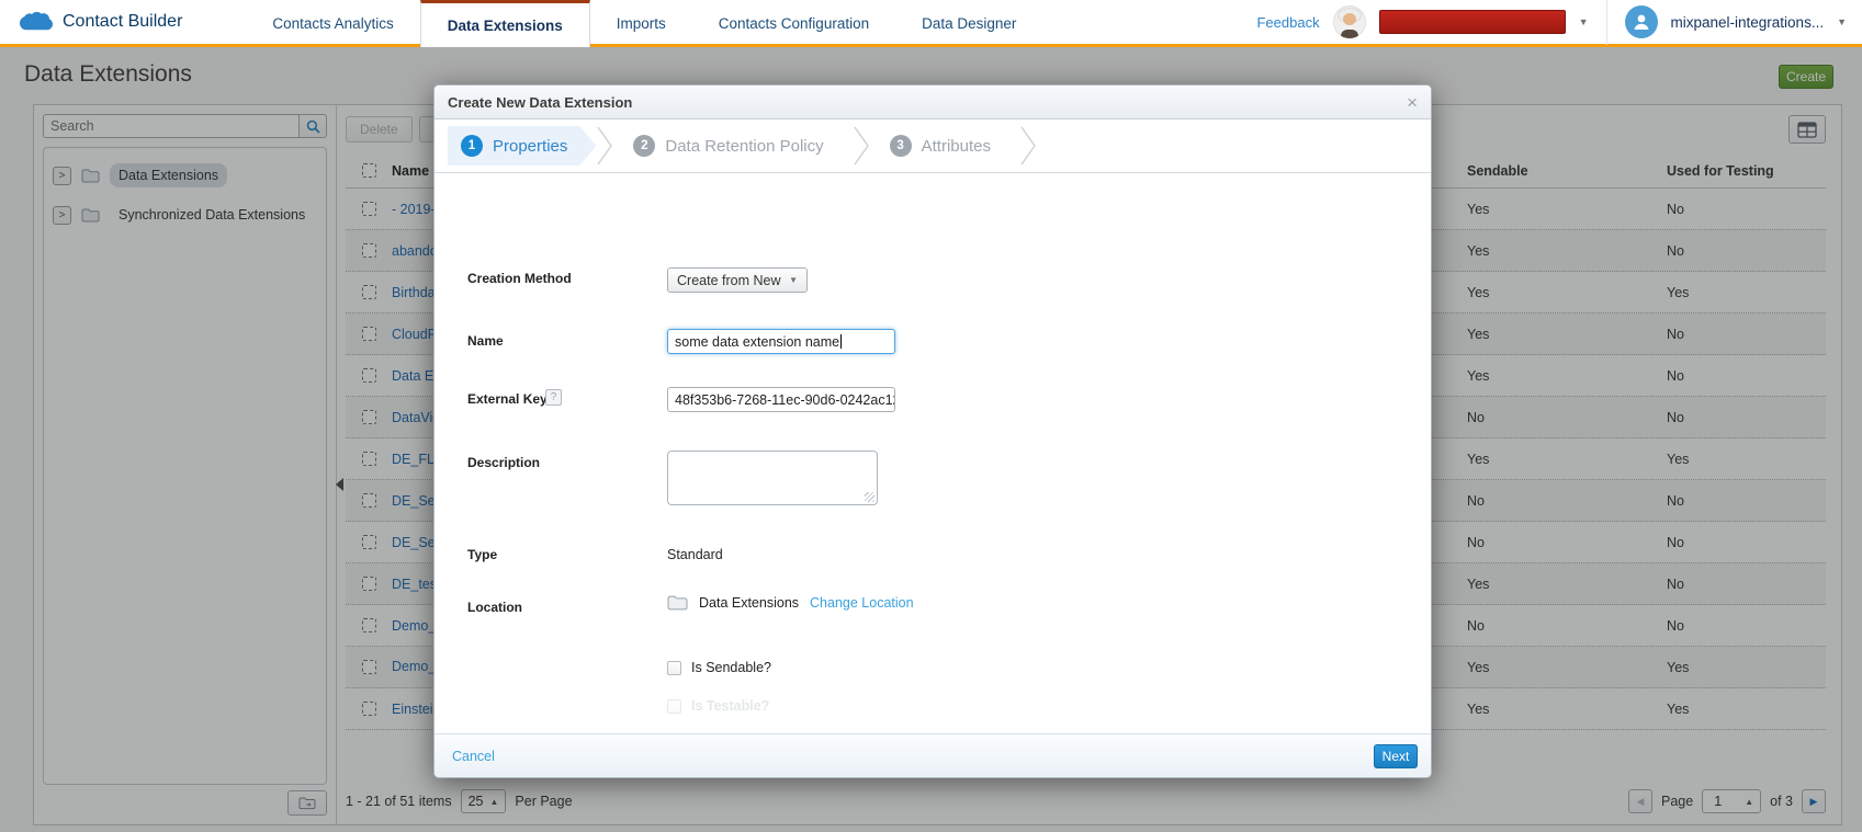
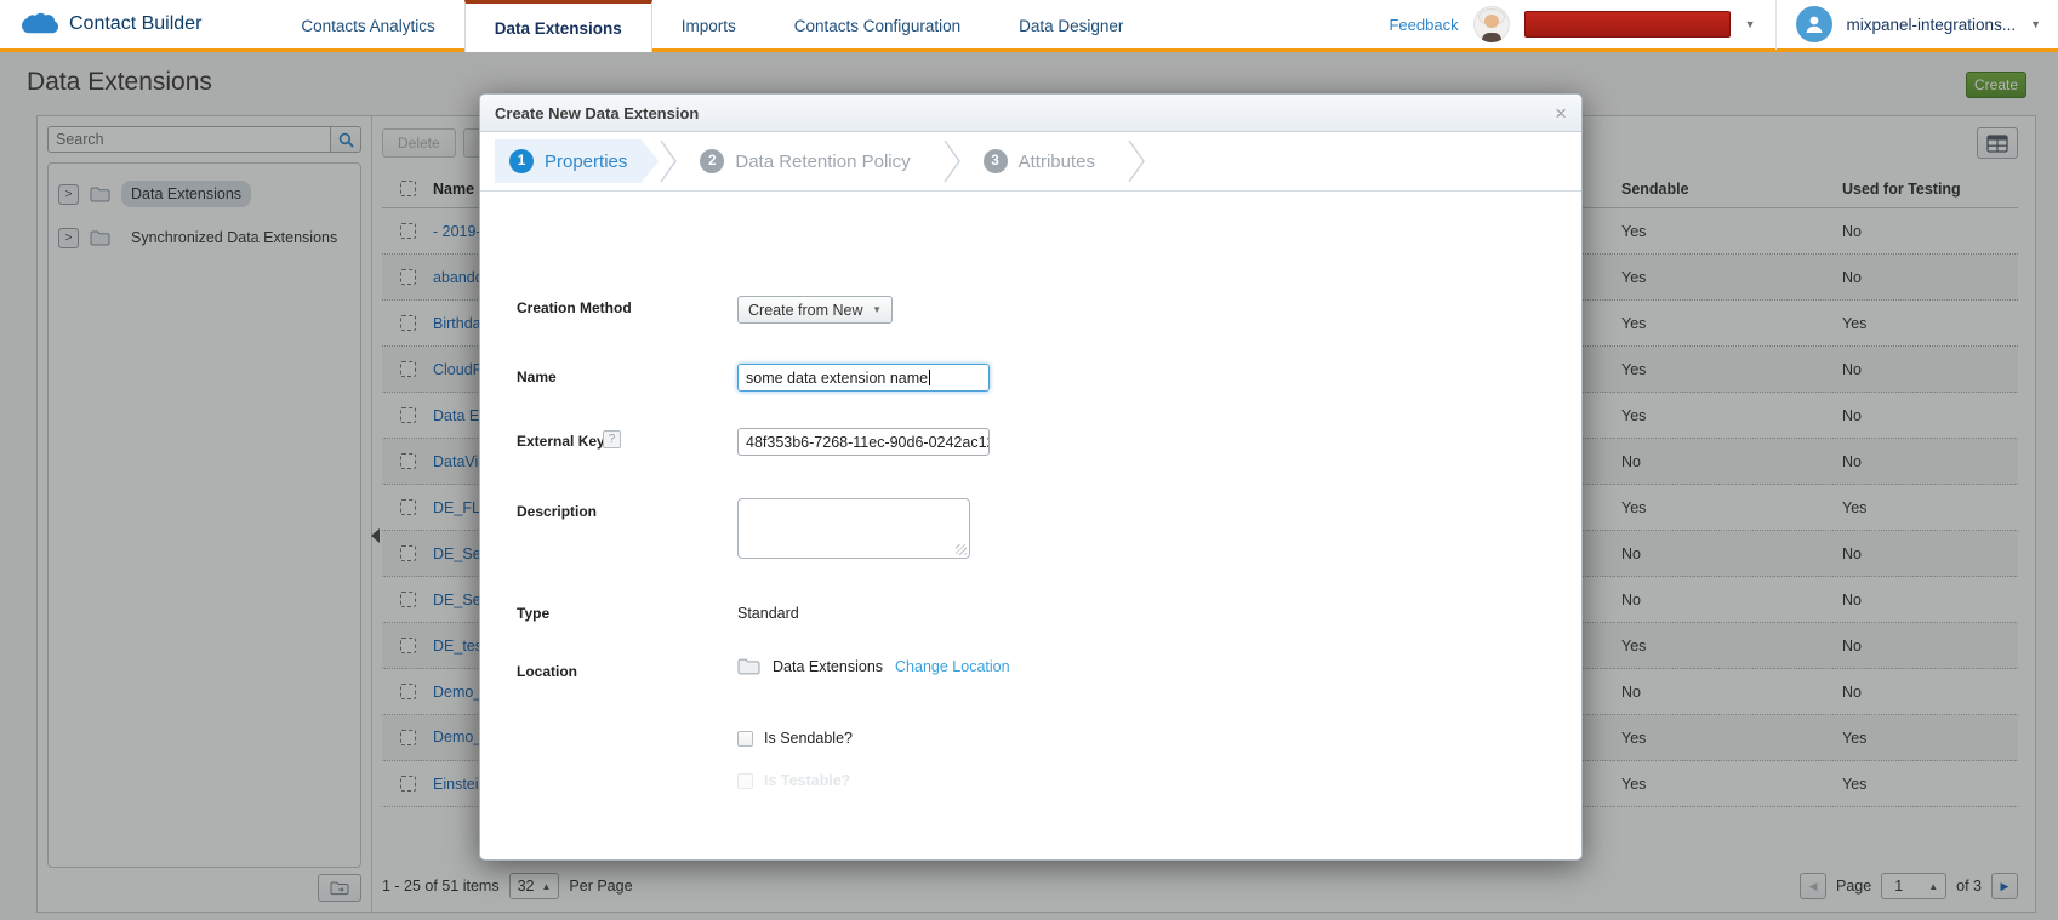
  Contact Builder
  Contacts Analytics
  Data Extensions
  Imports
  Contacts Configuration
  Data Designer
  Feedback
  ▼
  mixpanel-integrations...
  ▼
  Data Extensions
  Create
  Search
  >
  Data Extensions
  >
  Synchronized Data Extensions
  Delete
  Name
  Sendable
  Used for Testing
  Yes
  No
  Yes
  No
  Birthda
  Yes
  Yes
  CloudP
  Yes
  No
  Data E
  Yes
  No
  DataVi
  No
  No
  DE_FL
  Yes
  Yes
  DE_Se
  No
  No
  DE_Se
  No
  No
  DE_te
  Yes
  No
  Demo_
  No
  No
  Demo_
  Yes
  Yes
  Einstei
  Yes
  Yes
- 1 - 21 of 51 items
+ 1 - 25 of 51 items
- 25
+ 32
  ▲
  Per Page
  ◀
  Page
  1
  ▲
  of 3
  ▶
  Create New Data Extension
  ×
  1
  Properties
  2
  Data Retention Policy
  3
  Attributes
  Creation Method
  Create from New
  ▼
  Name
  some data extension name
  External Key
  ?
  48f353b6-7268-11ec-90d6-0242ac1
  Description
  Type
  Standard
  Location
  Data Extensions
  Change Location
  Is Sendable?
  Is Testable?
- Cancel
- Next
